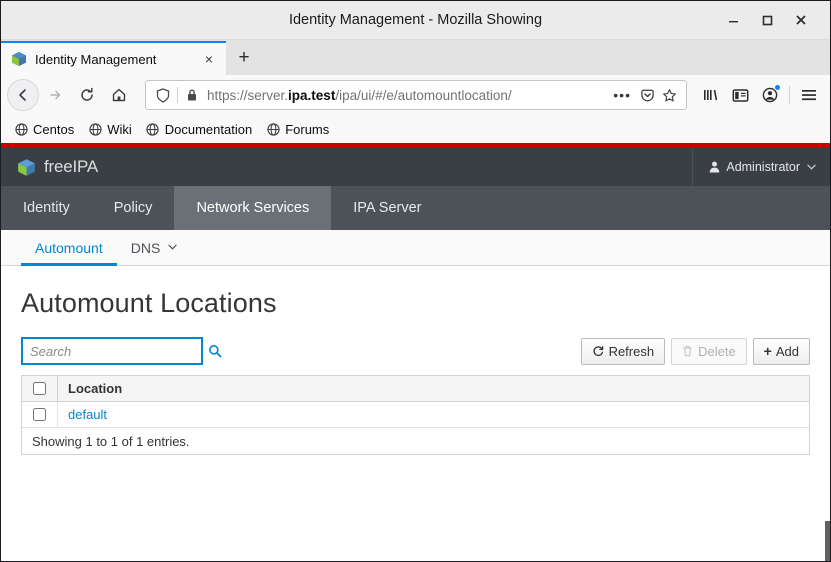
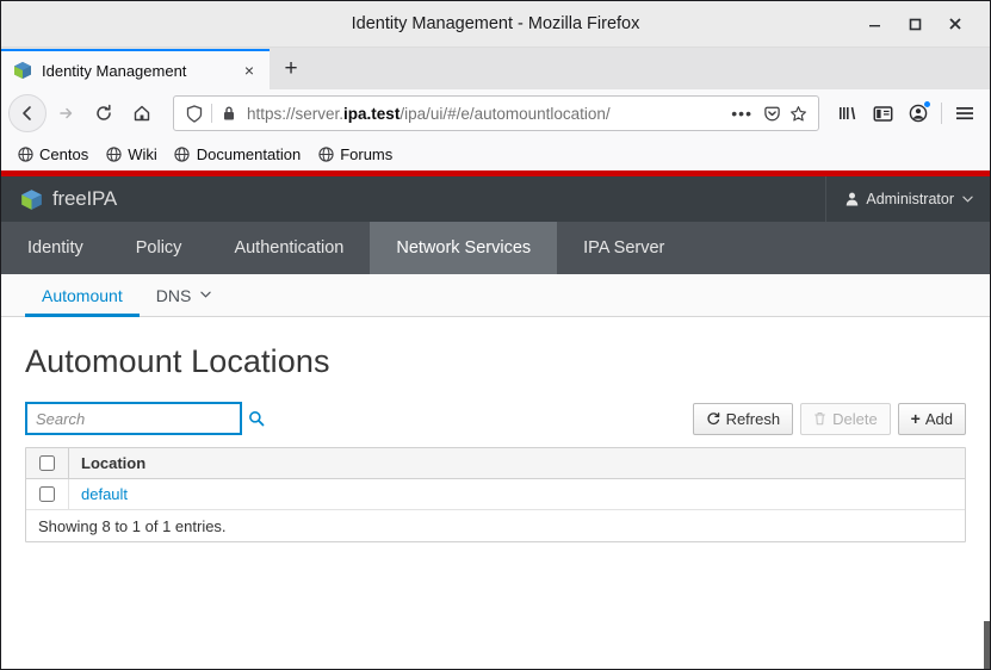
- Identity Management - Mozilla Showing
+ Identity Management - Mozilla Firefox
  Identity Management
  ×
  +
  https://server.ipa.test/ipa/ui/#/e/automountlocation/
  •••
  Centos
  Wiki
  Documentation
  Forums
  freeIPA
  Administrator
  Identity
  Policy
+ Authentication
  Network Services
  IPA Server
  Automount
  DNS
  Automount Locations
  Search
  Refresh
  Delete
  +
  Add
  Location
  default
- Showing 1 to 1 of 1 entries.
+ Showing 8 to 1 of 1 entries.
